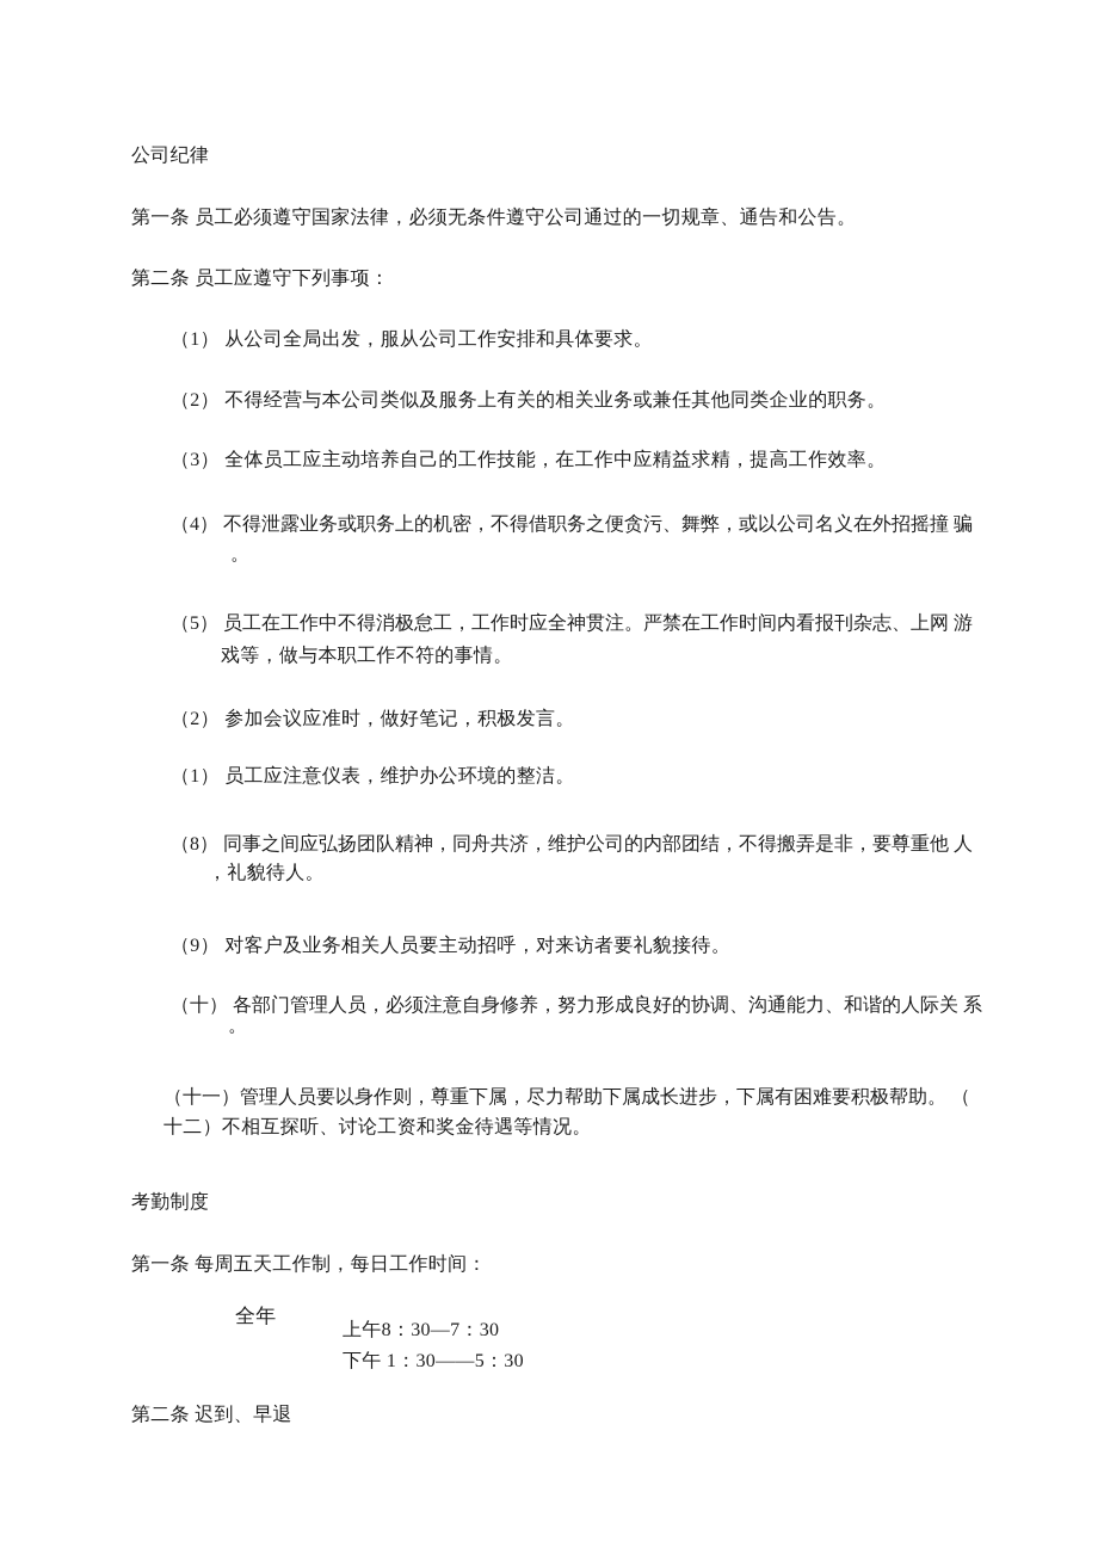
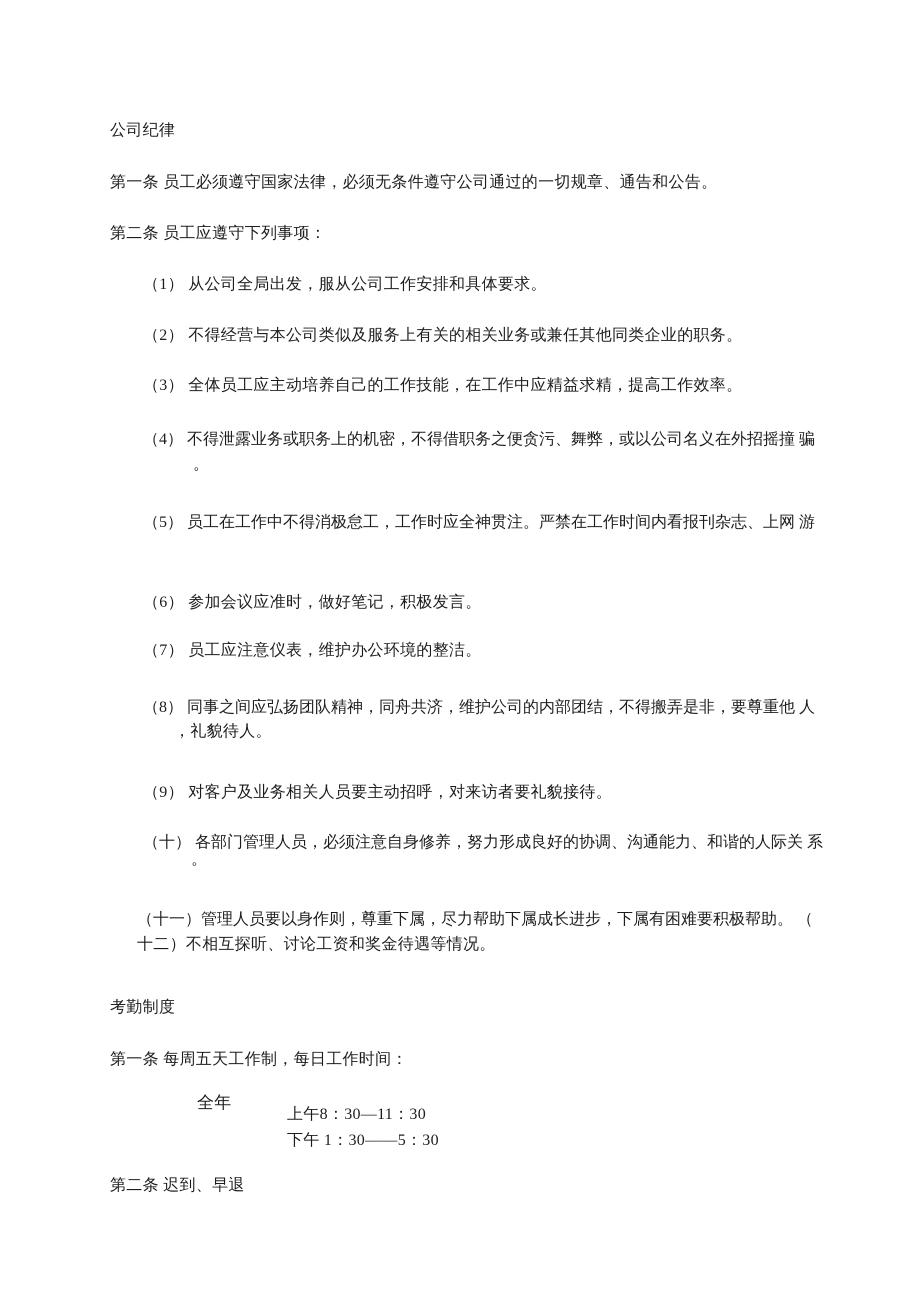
  公司纪律
  第一条 员工必须遵守国家法律，必须无条件遵守公司通过的一切规章、通告和公告。
  第二条 员工应遵守下列事项：
  （1） 从公司全局出发，服从公司工作安排和具体要求。
  （2） 不得经营与本公司类似及服务上有关的相关业务或兼任其他同类企业的职务。
  （3） 全体员工应主动培养自己的工作技能，在工作中应精益求精，提高工作效率。
  （4） 不得泄露业务或职务上的机密，不得借职务之便贪污、舞弊，或以公司名义在外招摇撞 骗
  。
  （5） 员工在工作中不得消极怠工，工作时应全神贯注。严禁在工作时间内看报刊杂志、上网 游
- 戏等，做与本职工作不符的事情。
- （2） 参加会议应准时，做好笔记，积极发言。
+ （6） 参加会议应准时，做好笔记，积极发言。
- （1） 员工应注意仪表，维护办公环境的整洁。
+ （7） 员工应注意仪表，维护办公环境的整洁。
  （8） 同事之间应弘扬团队精神，同舟共济，维护公司的内部团结，不得搬弄是非，要尊重他 人
  ，礼貌待人。
  （9） 对客户及业务相关人员要主动招呼，对来访者要礼貌接待。
  （十） 各部门管理人员，必须注意自身修养，努力形成良好的协调、沟通能力、和谐的人际关 系
  。
  （十一）管理人员要以身作则，尊重下属，尽力帮助下属成长进步，下属有困难要积极帮助。 （
  十二）不相互探听、讨论工资和奖金待遇等情况。
  考勤制度
  第一条 每周五天工作制，每日工作时间：
  全年
- 上午8：30—7：30
+ 上午8：30—11：30
  下午 1：30——5：30
  第二条 迟到、早退
